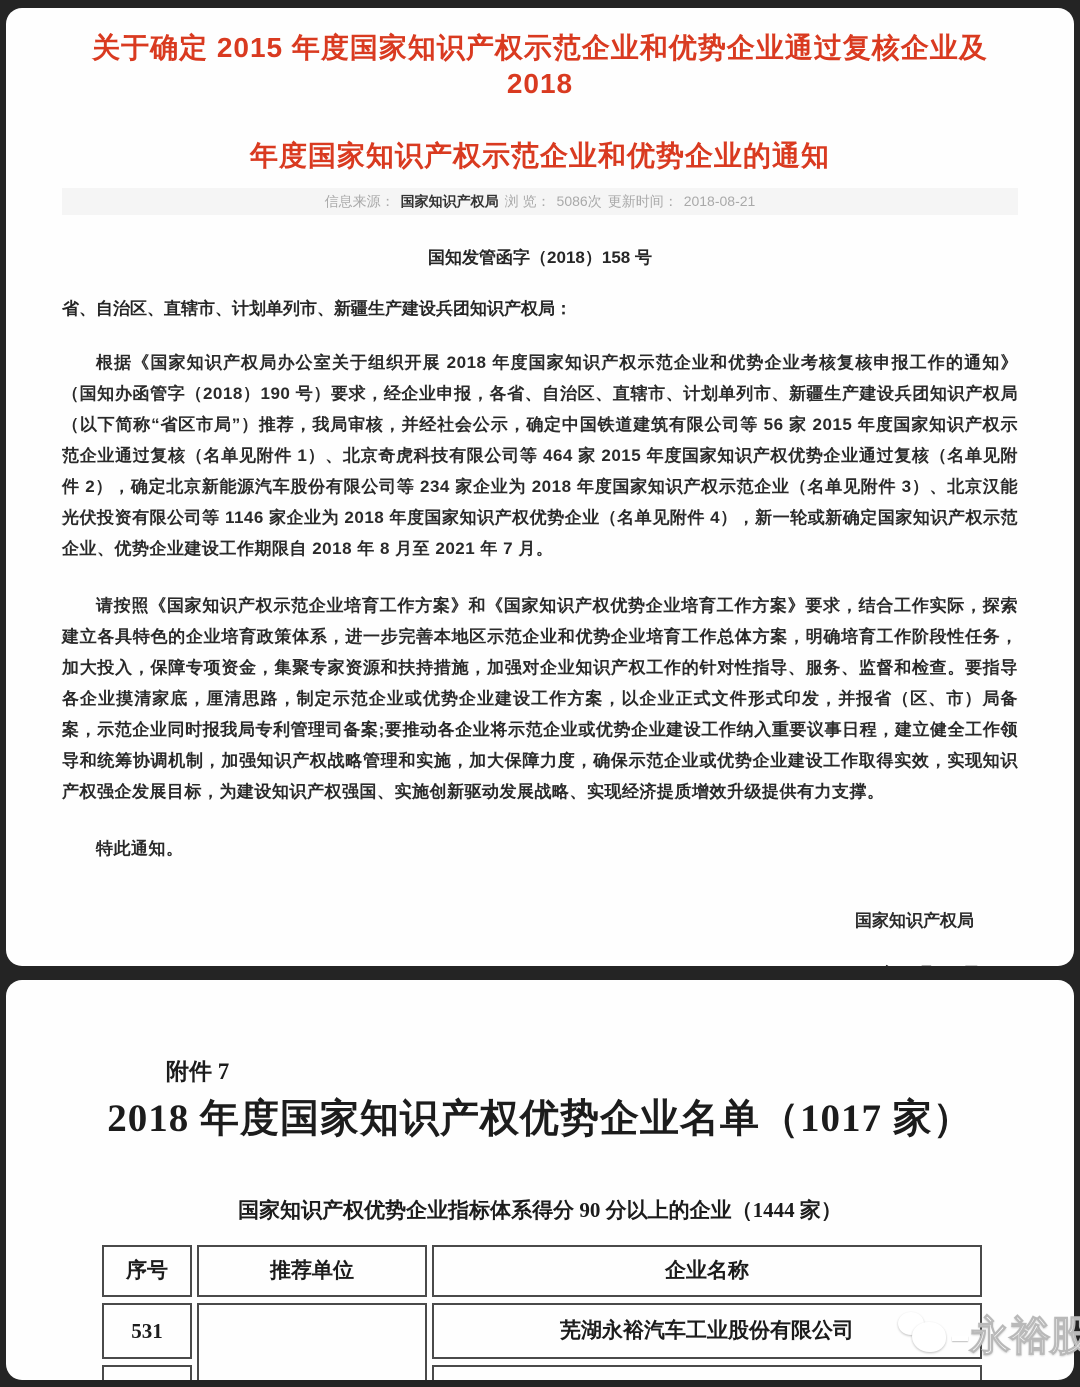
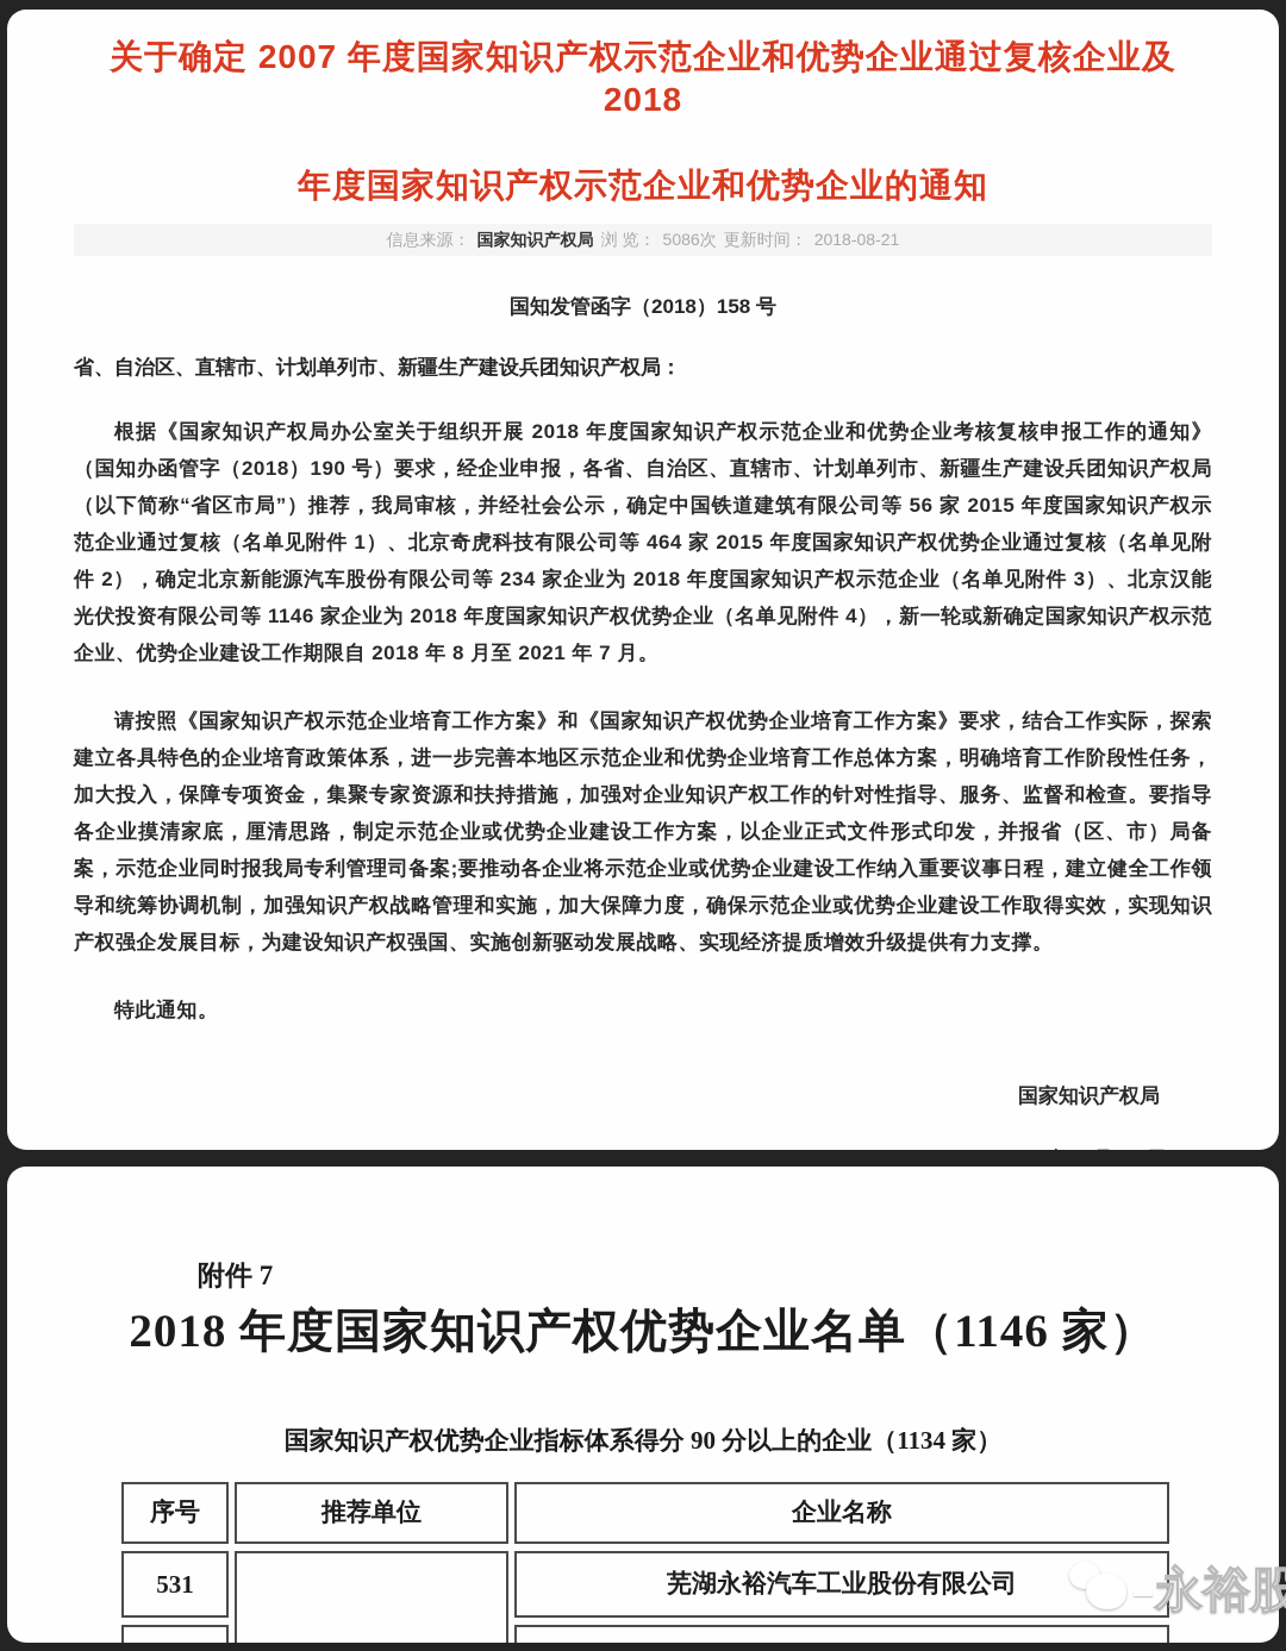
- 关于确定 2015 年度国家知识产权示范企业和优势企业通过复核企业及 2018
+ 关于确定 2007 年度国家知识产权示范企业和优势企业通过复核企业及 2018
  年度国家知识产权示范企业和优势企业的通知
  信息来源： 国家知识产权局 浏 览： 5086次 更新时间： 2018-08-21
  国知发管函字（2018）158 号
  省、自治区、直辖市、计划单列市、新疆生产建设兵团知识产权局：
  根据《国家知识产权局办公室关于组织开展 2018 年度国家知识产权示范企业和优势企业考核复核申报工作的通知》（国知办函管字（2018）190 号）要求，经企业申报，各省、自治区、直辖市、计划单列市、新疆生产建设兵团知识产权局（以下简称“省区市局”）推荐，我局审核，并经社会公示，确定中国铁道建筑有限公司等 56 家 2015 年度国家知识产权示范企业通过复核（名单见附件 1）、北京奇虎科技有限公司等 464 家 2015 年度国家知识产权优势企业通过复核（名单见附件 2），确定北京新能源汽车股份有限公司等 234 家企业为 2018 年度国家知识产权示范企业（名单见附件 3）、北京汉能光伏投资有限公司等 1146 家企业为 2018 年度国家知识产权优势企业（名单见附件 4），新一轮或新确定国家知识产权示范企业、优势企业建设工作期限自 2018 年 8 月至 2021 年 7 月。
  请按照《国家知识产权示范企业培育工作方案》和《国家知识产权优势企业培育工作方案》要求，结合工作实际，探索建立各具特色的企业培育政策体系，进一步完善本地区示范企业和优势企业培育工作总体方案，明确培育工作阶段性任务，加大投入，保障专项资金，集聚专家资源和扶持措施，加强对企业知识产权工作的针对性指导、服务、监督和检查。要指导各企业摸清家底，厘清思路，制定示范企业或优势企业建设工作方案，以企业正式文件形式印发，并报省（区、市）局备案，示范企业同时报我局专利管理司备案;要推动各企业将示范企业或优势企业建设工作纳入重要议事日程，建立健全工作领导和统筹协调机制，加强知识产权战略管理和实施，加大保障力度，确保示范企业或优势企业建设工作取得实效，实现知识产权强企发展目标，为建设知识产权强国、实施创新驱动发展战略、实现经济提质增效升级提供有力支撑。
  特此通知。
  国家知识产权局
  附件 7
- 2018 年度国家知识产权优势企业名单（1017 家）
+ 2018 年度国家知识产权优势企业名单（1146 家）
- 国家知识产权优势企业指标体系得分 90 分以上的企业（1444 家）
+ 国家知识产权优势企业指标体系得分 90 分以上的企业（1134 家）
  序号	推荐单位	企业名称
  531		芜湖永裕汽车工业股份有限公司
  永裕股
